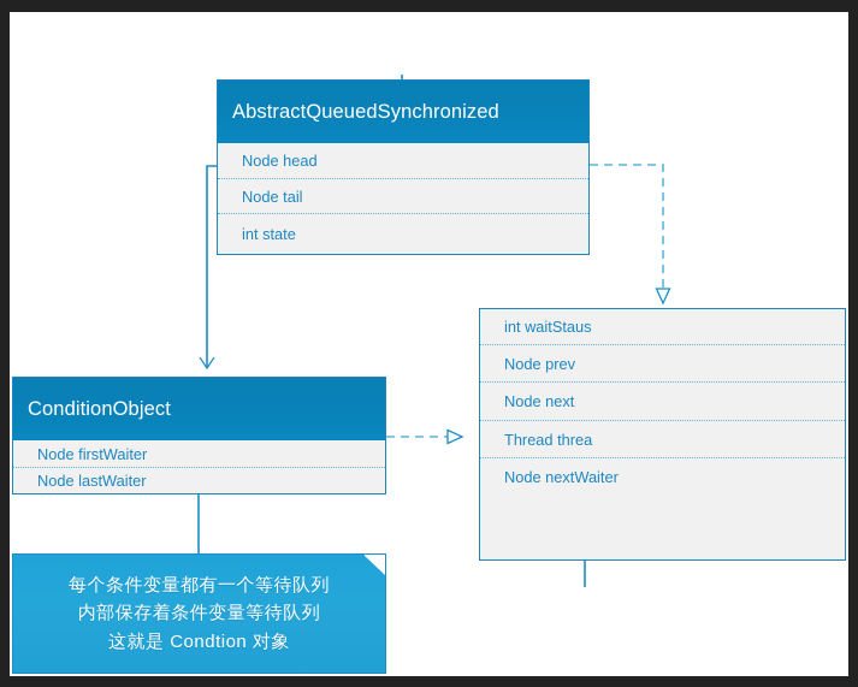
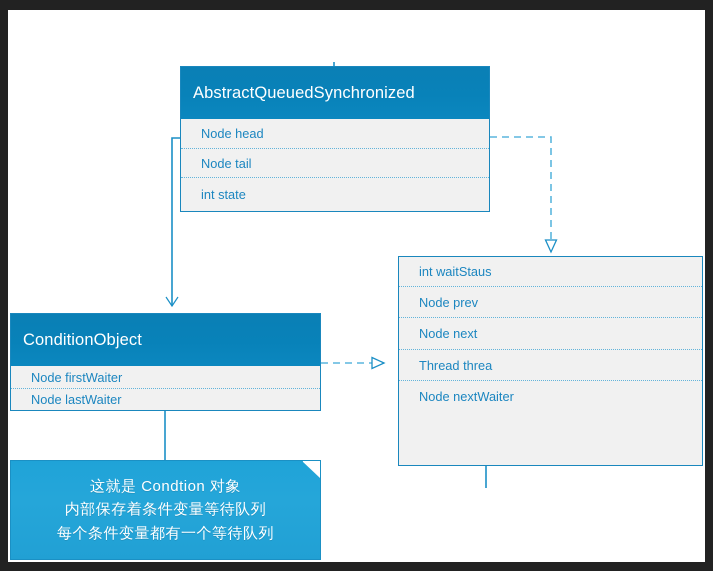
  AbstractQueuedSynchronized
  Node head
  Node tail
  int state
  int waitStaus
  Node prev
  Node next
  Thread threa
  Node nextWaiter
  ConditionObject
  Node firstWaiter
  Node lastWaiter
- 每个条件变量都有一个等待队列
+ 这就是 Condtion 对象
  内部保存着条件变量等待队列
- 这就是 Condtion 对象
+ 每个条件变量都有一个等待队列
